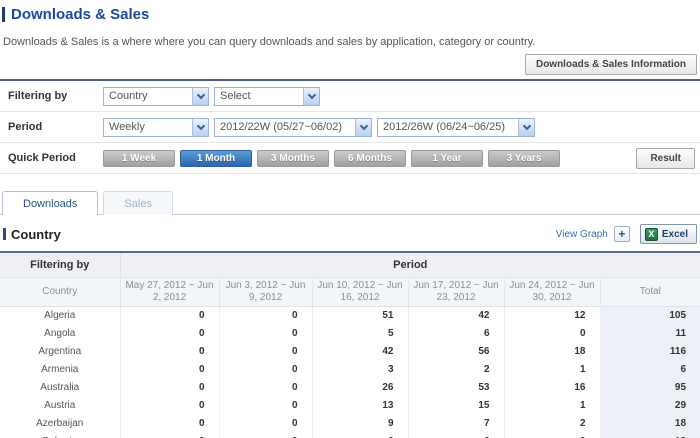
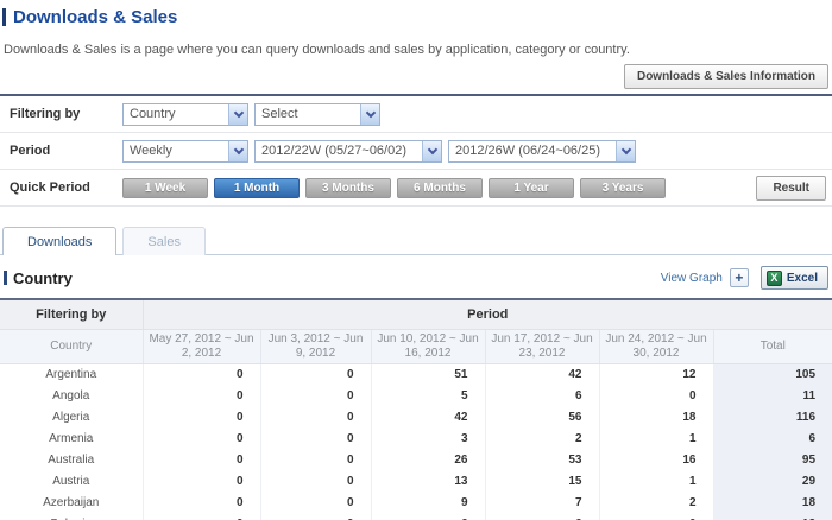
  Downloads & Sales
- Downloads & Sales is a where where you can query downloads and sales by application, category or country.
+ Downloads & Sales is a page where you can query downloads and sales by application, category or country.
  Downloads & Sales Information
  Filtering by
  Country
  Select
  Period
  Weekly
  2012/22W (05/27~06/02)
  2012/26W (06/24~06/25)
  Quick Period
  1 Week
  1 Month
  3 Months
  6 Months
  1 Year
  3 Years
  Result
  Downloads
  Sales
  Country
  View Graph
  +
  Excel
  Filtering by	Period
  Country	May 27, 2012 ~ Jun 2, 2012	Jun 3, 2012 ~ Jun 9, 2012	Jun 10, 2012 ~ Jun 16, 2012	Jun 17, 2012 ~ Jun 23, 2012	Jun 24, 2012 ~ Jun 30, 2012	Total
- Algeria	0	0	51	42	12	105
+ Argentina	0	0	51	42	12	105
  Angola	0	0	5	6	0	11
- Argentina	0	0	42	56	18	116
+ Algeria	0	0	42	56	18	116
  Armenia	0	0	3	2	1	6
  Australia	0	0	26	53	16	95
  Austria	0	0	13	15	1	29
  Azerbaijan	0	0	9	7	2	18
